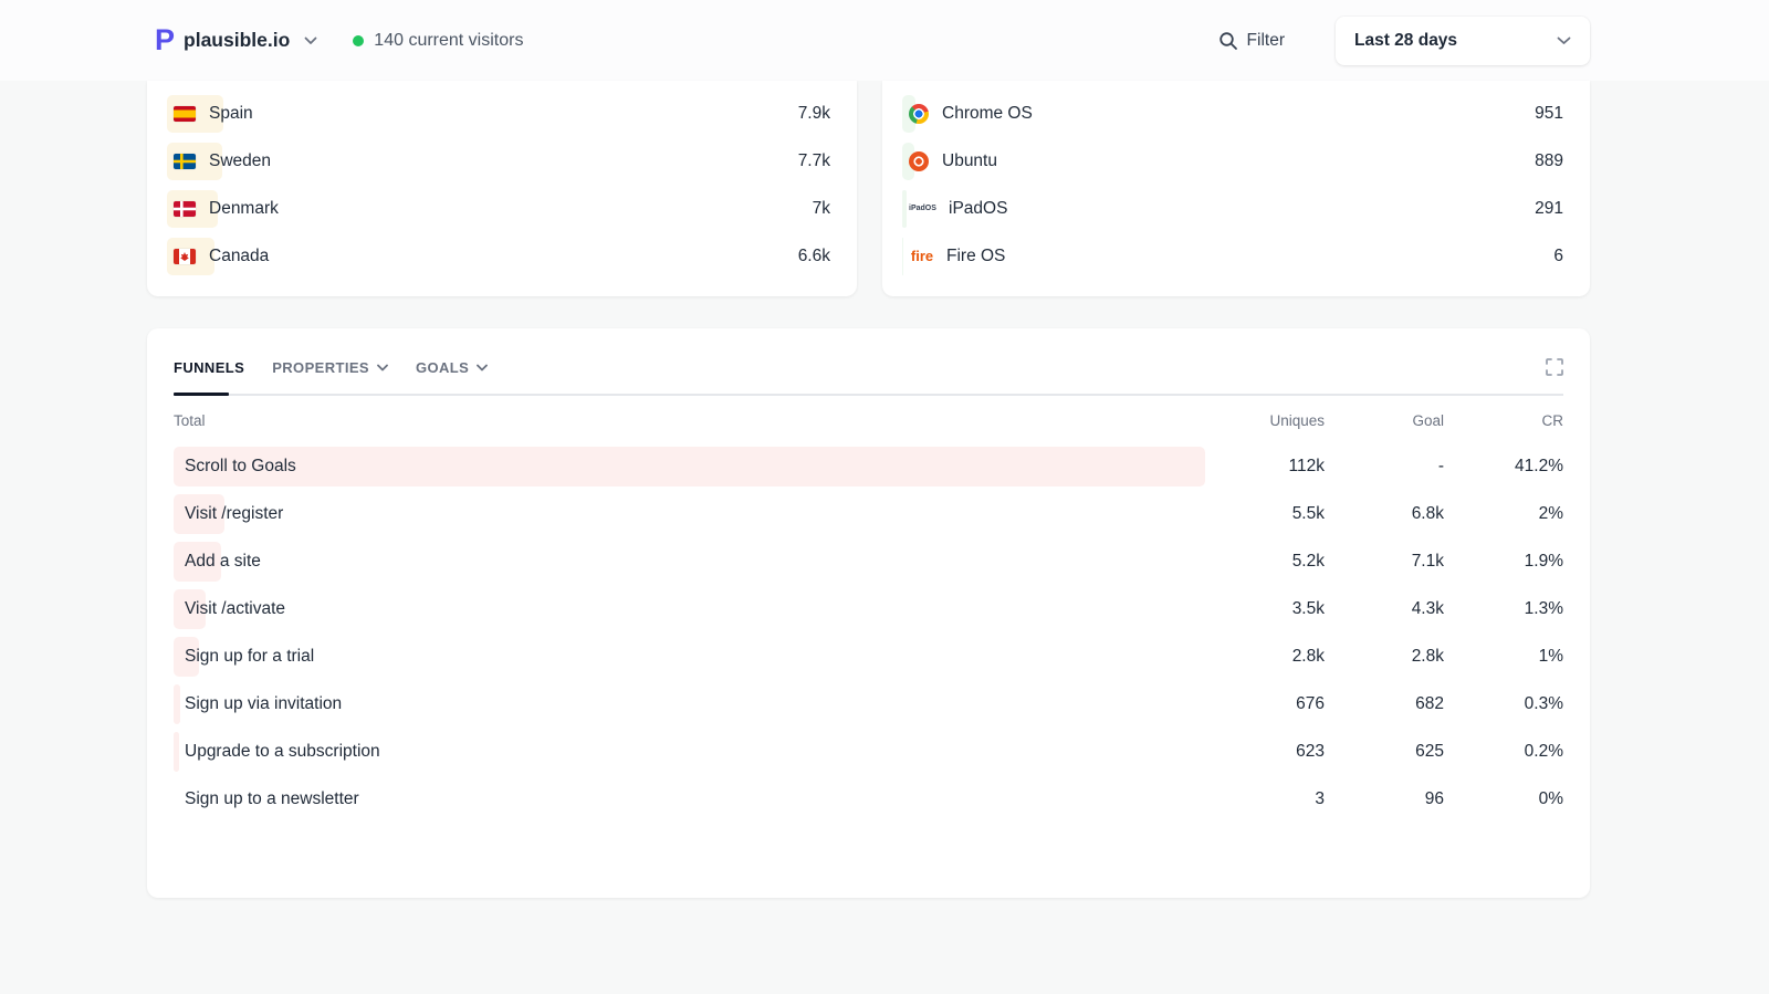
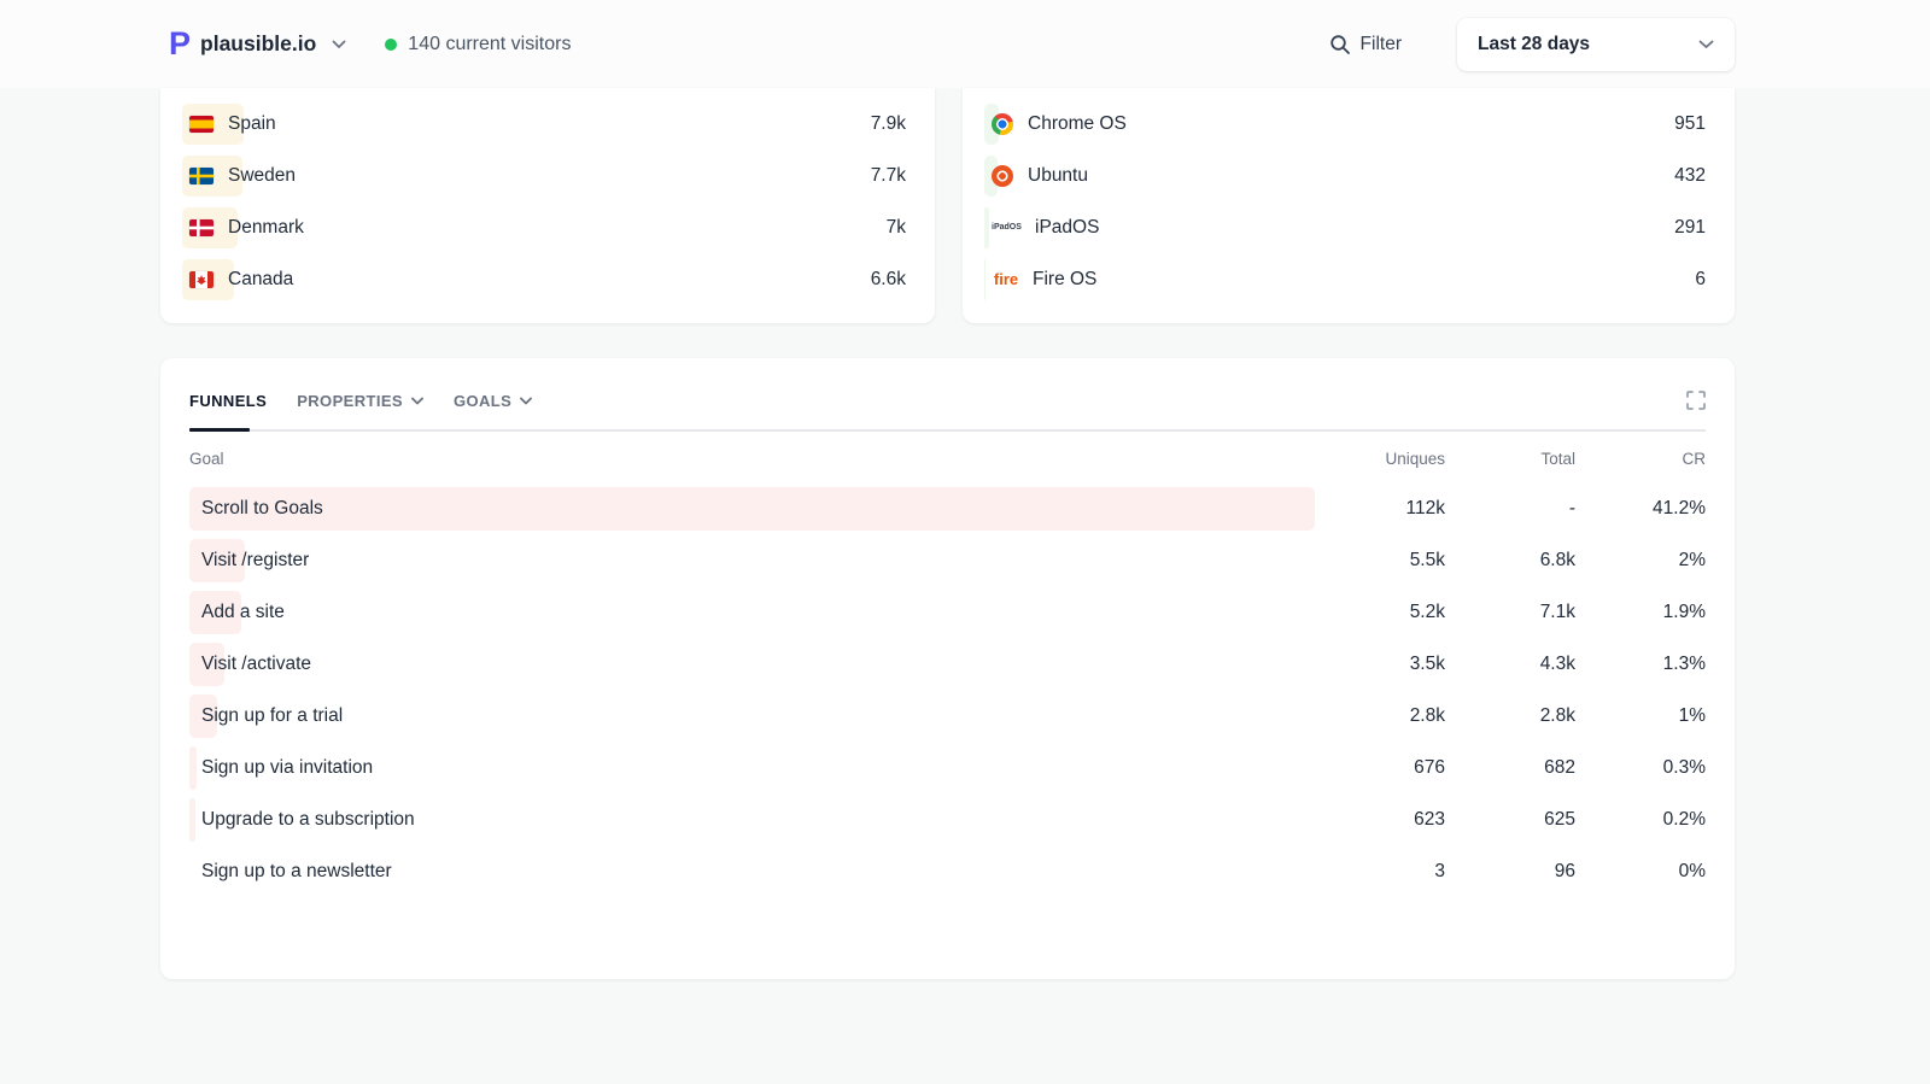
  P
  plausible.io
  140 current visitors
  Filter
  Last 28 days
  Spain
  7.9k
  Sweden
  7.7k
  Denmark
  7k
  Canada
  6.6k
  Chrome OS
  951
  Ubuntu
- 889
+ 432
  iPadOS
  291
  fire
  Fire OS
  6
  FUNNELS
  PROPERTIES
  GOALS
- Total
+ Goal
  Uniques
- Goal
+ Total
  CR
  Scroll to Goals
  112k
  -
  41.2%
  Visit /register
  5.5k
  6.8k
  2%
  Add a site
  5.2k
  7.1k
  1.9%
  Visit /activate
  3.5k
  4.3k
  1.3%
  Sign up for a trial
  2.8k
  2.8k
  1%
  Sign up via invitation
  676
  682
  0.3%
  Upgrade to a subscription
  623
  625
  0.2%
  Sign up to a newsletter
  3
  96
  0%
